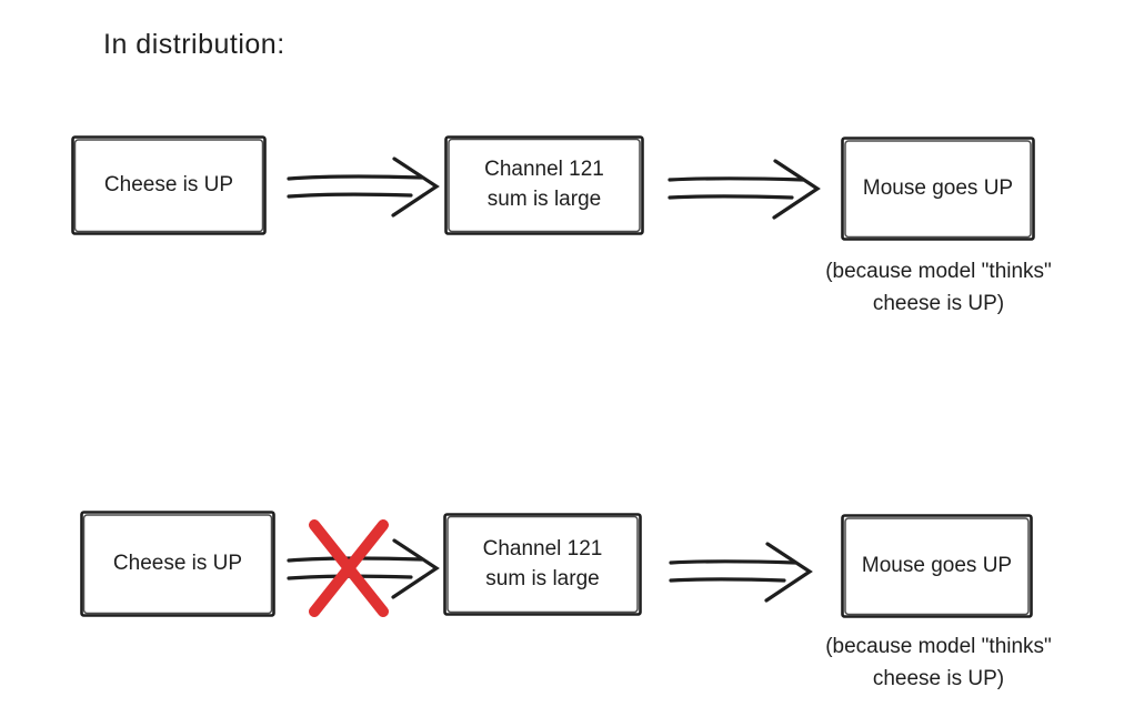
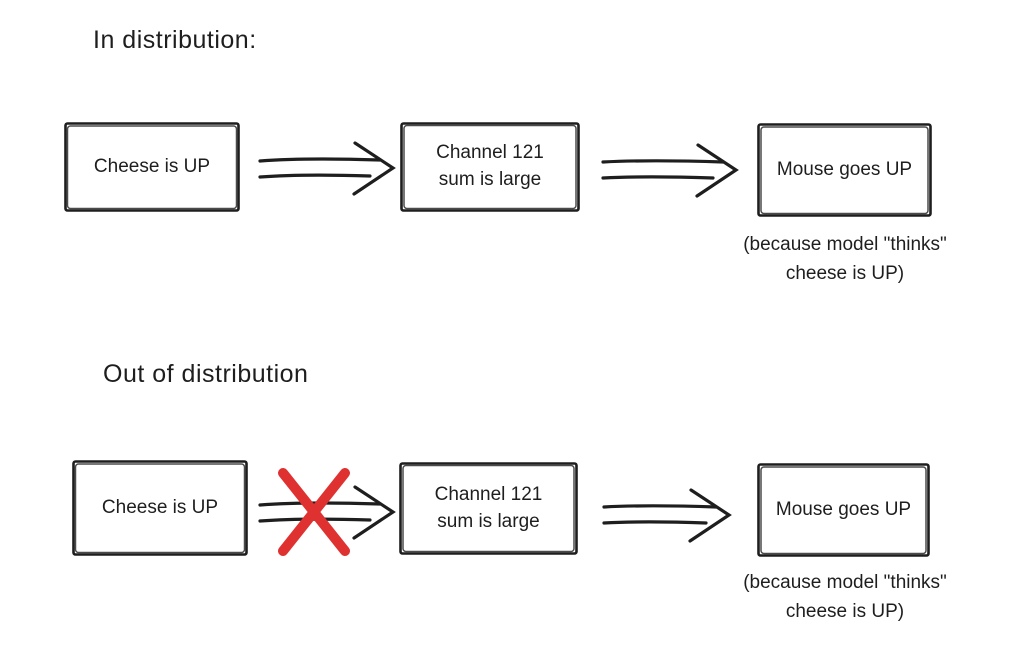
  In distribution:
  Cheese is UP
  Channel 121
  sum is large
  Mouse goes UP
  (because model "thinks"
  cheese is UP)
+ Out of distribution
  Cheese is UP
  Channel 121
  sum is large
  Mouse goes UP
  (because model "thinks"
  cheese is UP)
